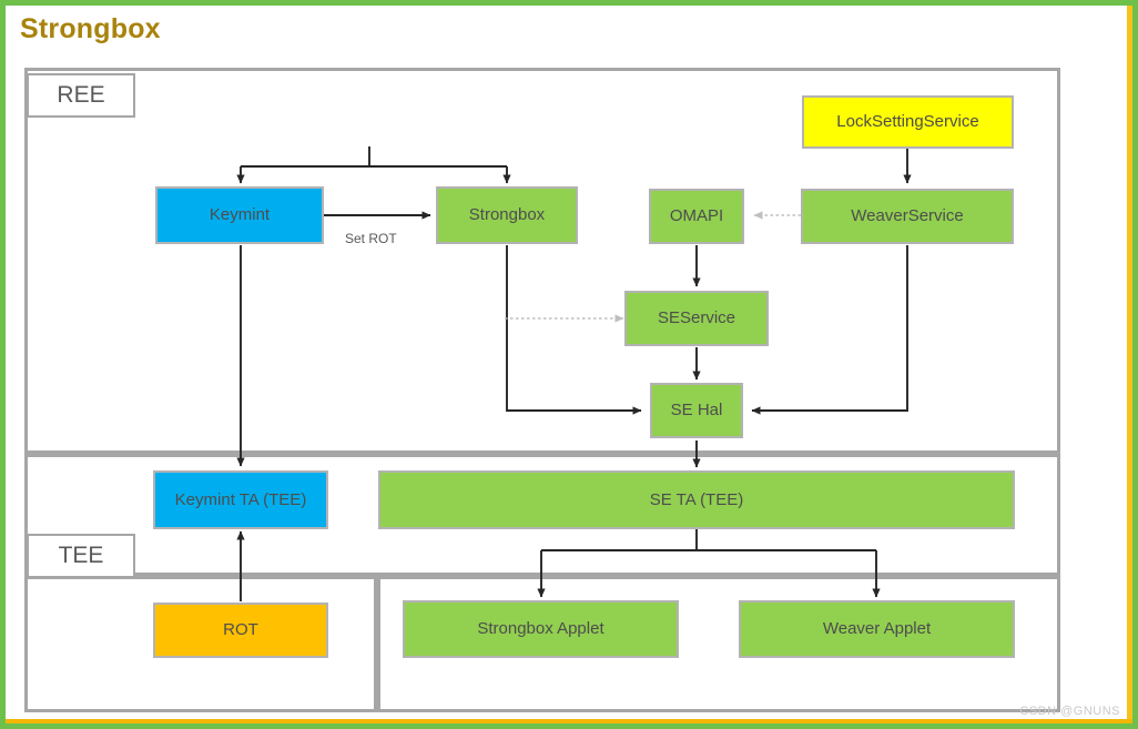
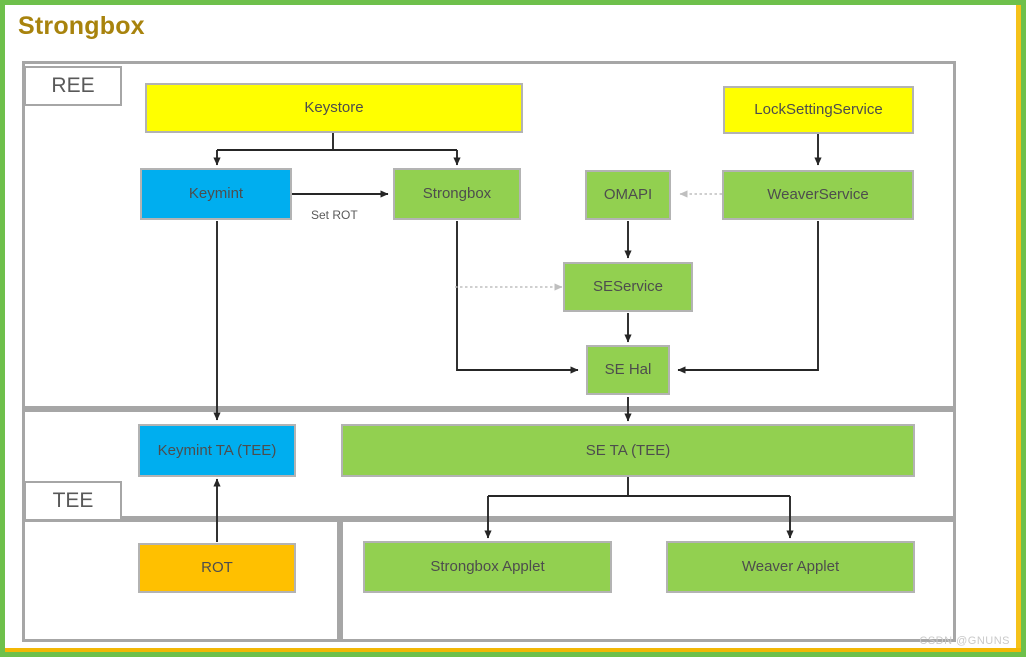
  Strongbox
  REE
  TEE
+ Keystore
  LockSettingService
  Keymint
  Strongbox
  OMAPI
  WeaverService
  SEService
  SE Hal
  Keymint TA (TEE)
  SE TA (TEE)
  ROT
  Strongbox Applet
  Weaver Applet
  Set ROT
  CSDN @GNUNS
